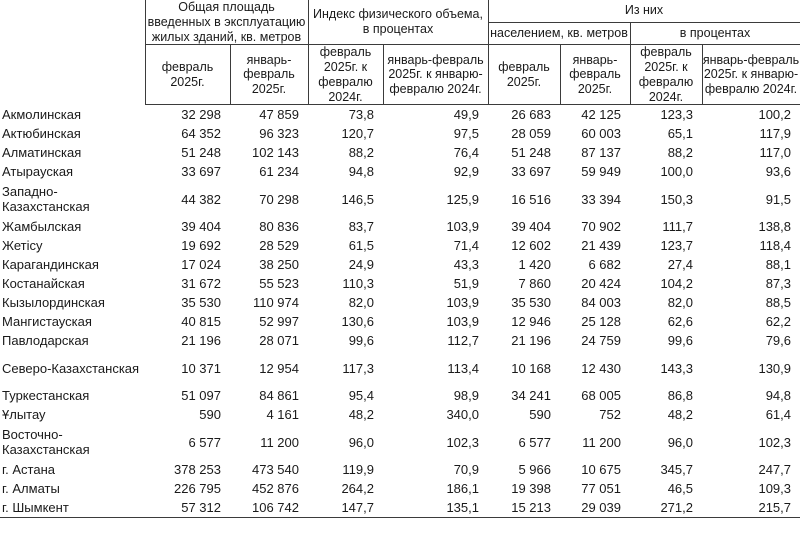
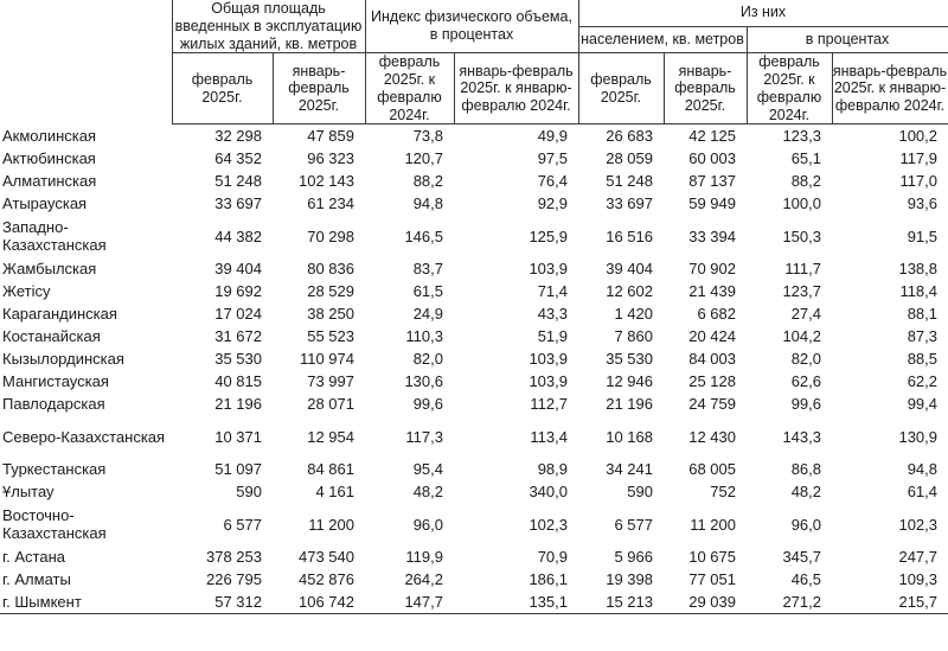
  	Общая площадь введенных в эксплуатацию жилых зданий, кв. метров	Индекс физического объема, в процентах	Из них
  населением, кв. метров	в процентах
  февраль 2025г.	январь-февраль 2025г.	февраль 2025г. к февралю 2024г.	январь-февраль 2025г. к январю-февралю 2024г.	февраль 2025г.	январь-февраль 2025г.	февраль 2025г. к февралю 2024г.	январь-февраль 2025г. к январю-февралю 2024г.
  Акмолинская	32 298	47 859	73,8	49,9	26 683	42 125	123,3	100,2
  Актюбинская	64 352	96 323	120,7	97,5	28 059	60 003	65,1	117,9
  Алматинская	51 248	102 143	88,2	76,4	51 248	87 137	88,2	117,0
  Атырауская	33 697	61 234	94,8	92,9	33 697	59 949	100,0	93,6
  Западно-Казахстанская	44 382	70 298	146,5	125,9	16 516	33 394	150,3	91,5
  Жамбылская	39 404	80 836	83,7	103,9	39 404	70 902	111,7	138,8
  Жетісу	19 692	28 529	61,5	71,4	12 602	21 439	123,7	118,4
  Карагандинская	17 024	38 250	24,9	43,3	1 420	6 682	27,4	88,1
  Костанайская	31 672	55 523	110,3	51,9	7 860	20 424	104,2	87,3
  Кызылординская	35 530	110 974	82,0	103,9	35 530	84 003	82,0	88,5
- Мангистауская	40 815	52 997	130,6	103,9	12 946	25 128	62,6	62,2
+ Мангистауская	40 815	73 997	130,6	103,9	12 946	25 128	62,6	62,2
- Павлодарская	21 196	28 071	99,6	112,7	21 196	24 759	99,6	79,6
+ Павлодарская	21 196	28 071	99,6	112,7	21 196	24 759	99,6	99,4
  Северо-Казахстанская	10 371	12 954	117,3	113,4	10 168	12 430	143,3	130,9
  Туркестанская	51 097	84 861	95,4	98,9	34 241	68 005	86,8	94,8
  Ұлытау	590	4 161	48,2	340,0	590	752	48,2	61,4
  Восточно-Казахстанская	6 577	11 200	96,0	102,3	6 577	11 200	96,0	102,3
  г. Астана	378 253	473 540	119,9	70,9	5 966	10 675	345,7	247,7
  г. Алматы	226 795	452 876	264,2	186,1	19 398	77 051	46,5	109,3
  г. Шымкент	57 312	106 742	147,7	135,1	15 213	29 039	271,2	215,7
